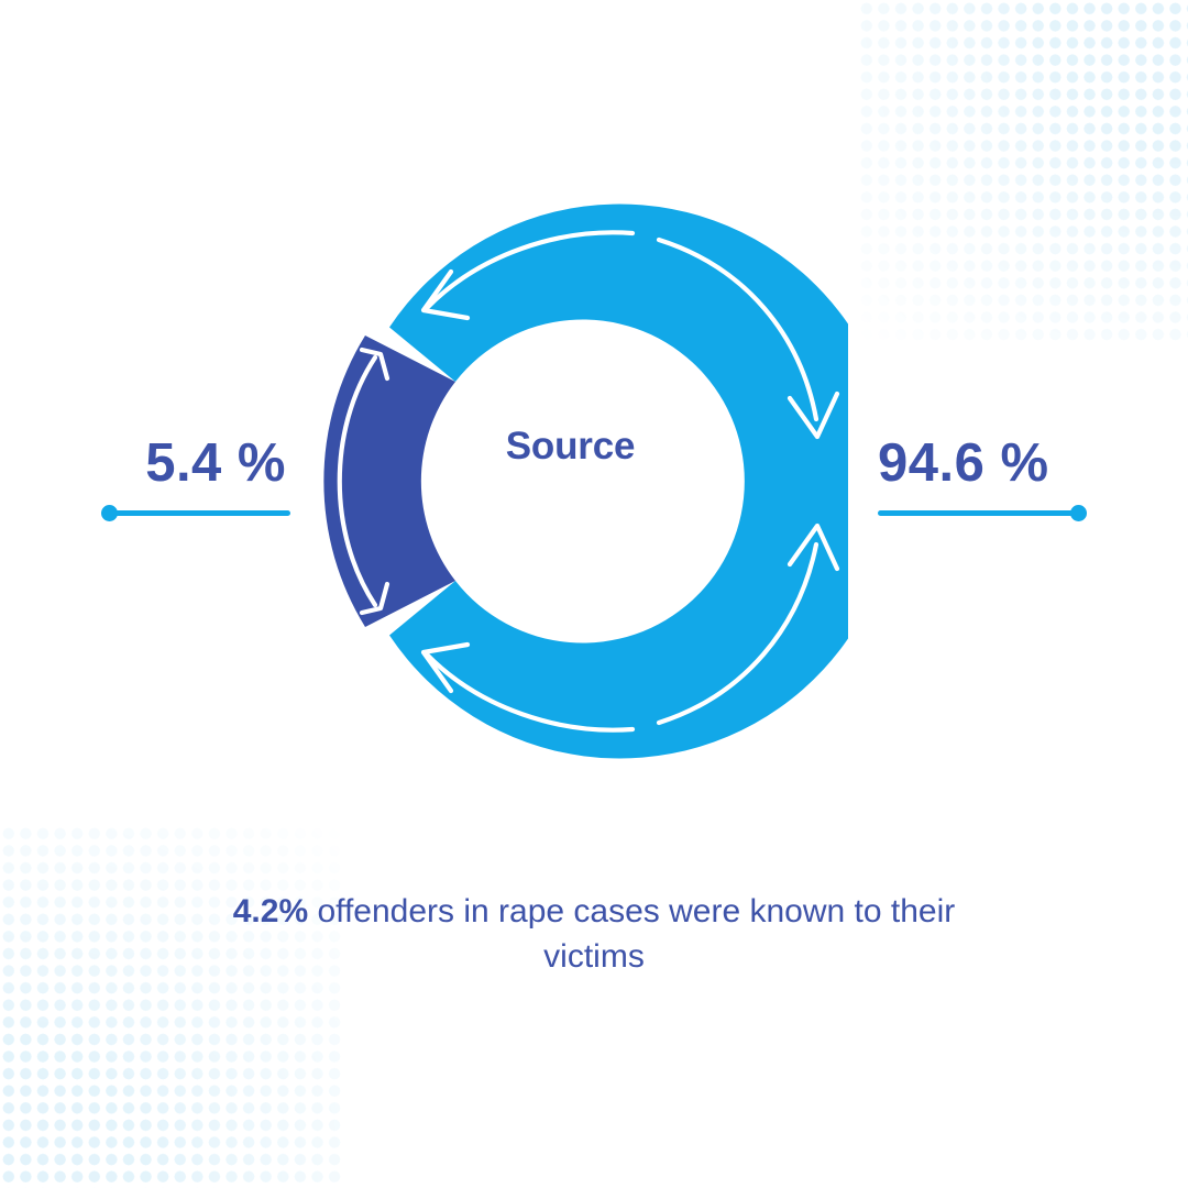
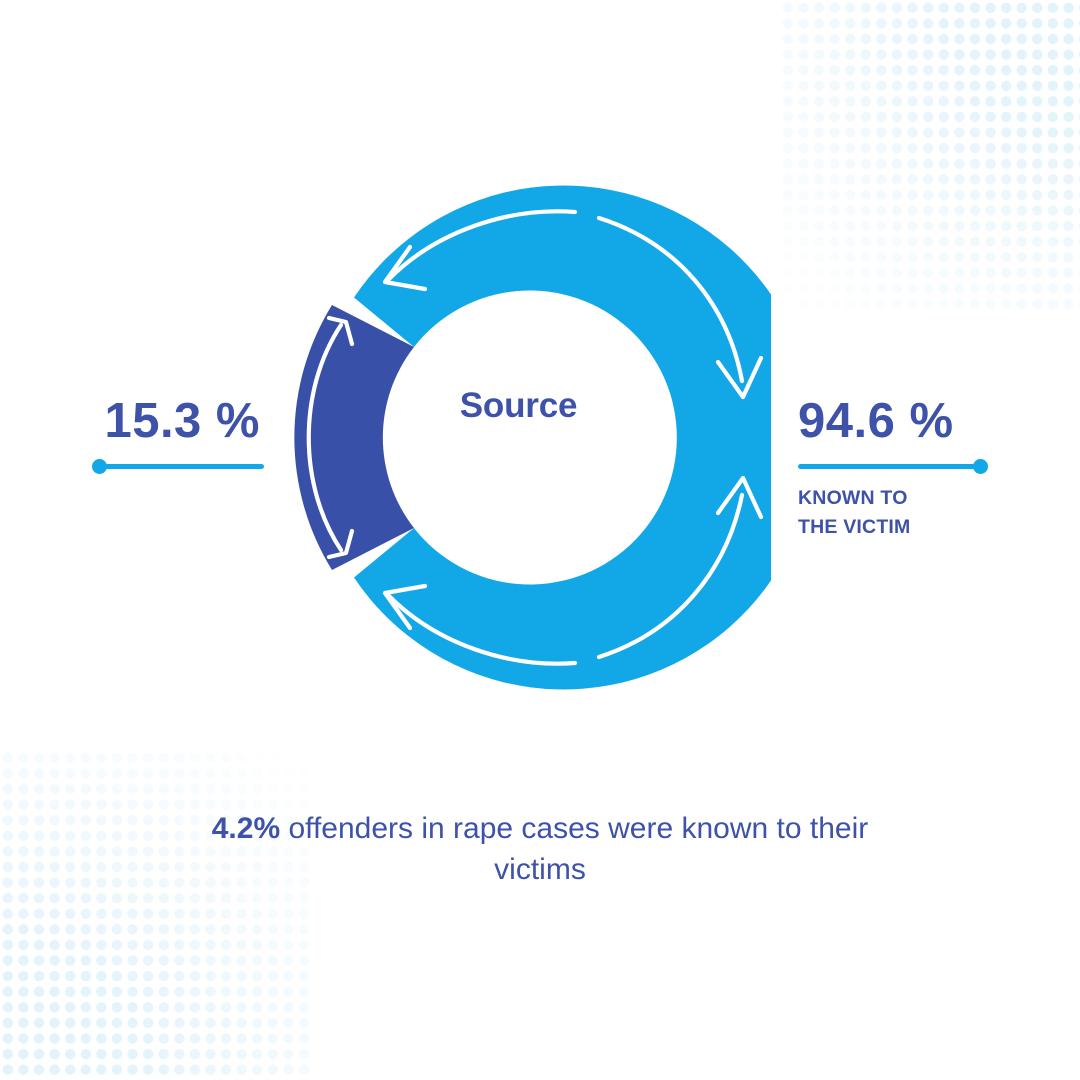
  Source
- 5.4 %
+ 15.3 %
  94.6 %
+ KNOWN TO
+ THE VICTIM
  4.2% offenders in rape cases were known to their victims
